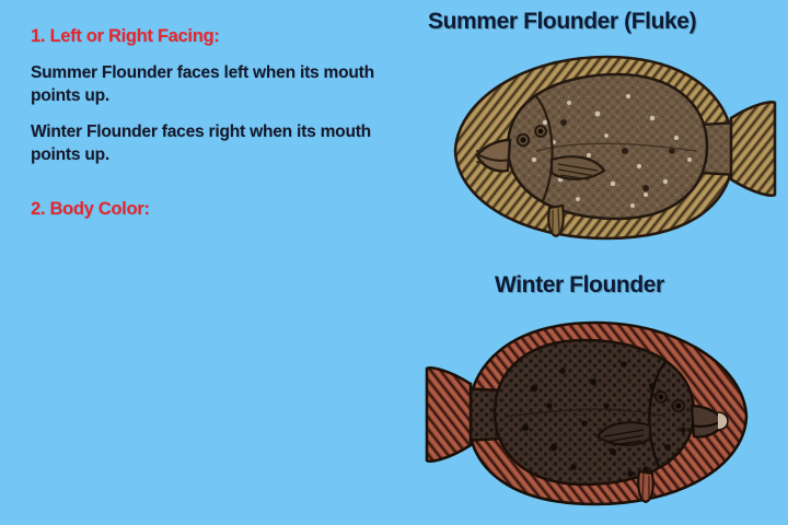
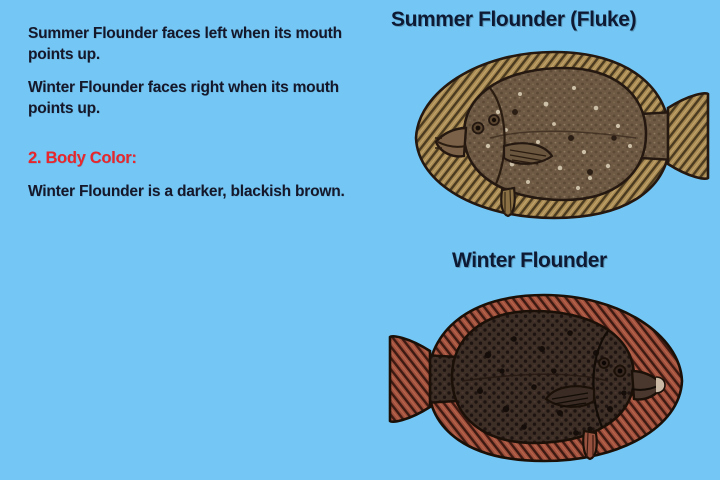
- 1. Left or Right Facing:
  Summer Flounder faces left when its mouth points up.
  Winter Flounder faces right when its mouth points up.
  2. Body Color:
+ Winter Flounder is a darker, blackish brown.
  Summer Flounder (Fluke)
  Winter Flounder
